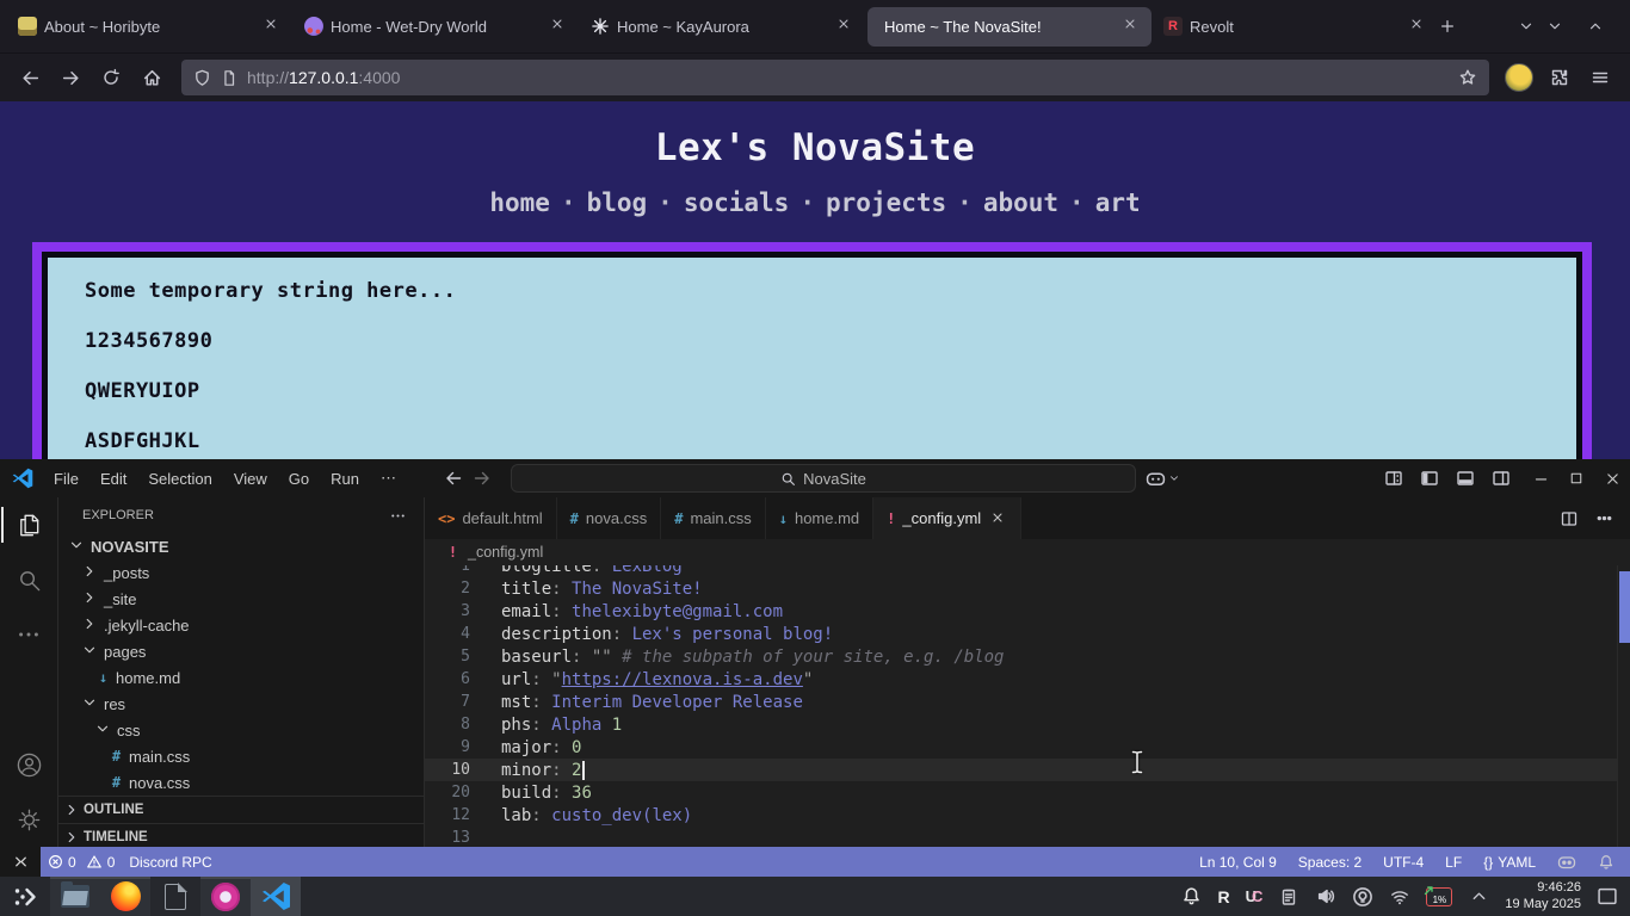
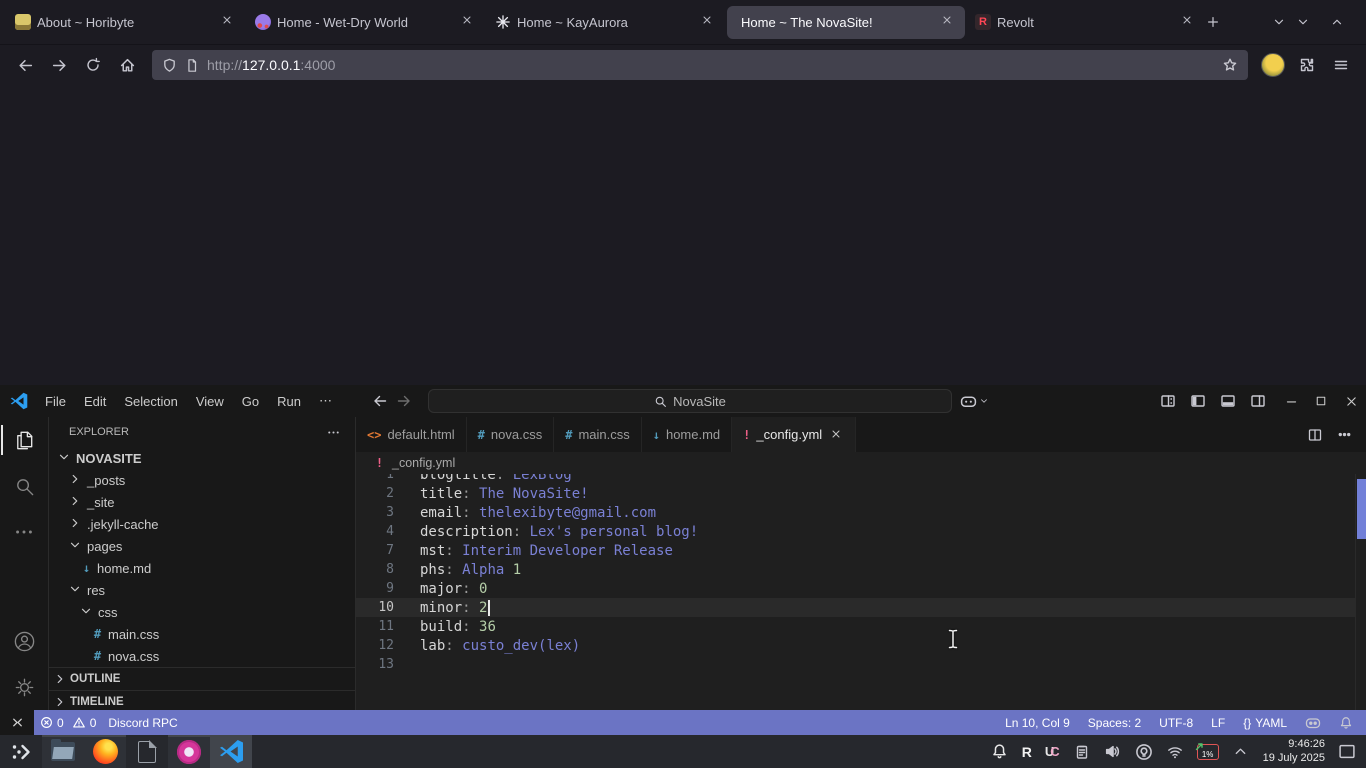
  About ~ Horibyte
  Home - Wet-Dry World
  Home ~ KayAurora
  Home ~ The NovaSite!
  R
  Revolt
  http://127.0.0.1:4000
- Lex's NovaSite
- home · blog · socials · projects · about · art
- Some temporary string here...
- 1234567890
- QWERYUIOP
- ASDFGHJKL
  File
  Edit
  Selection
  View
  Go
  Run
  ⋯
  NovaSite
  EXPLORER
  NOVASITE
  _posts
  _site
  .jekyll-cache
  pages
  ↓
  home.md
  res
  css
  #
  main.css
  #
  nova.css
  OUTLINE
  TIMELINE
  <>
  default.html
  #
  nova.css
  #
  main.css
  ↓
  home.md
  !
  _config.yml
  !
  _config.yml
  1
  blogtitle: LexBlog
  2
  title: The NovaSite!
  3
  email: thelexibyte@gmail.com
  4
  description: Lex's personal blog!
- 5
- baseurl: "" # the subpath of your site, e.g. /blog
- 6
- url: "https://lexnova.is-a.dev"
  7
  mst: Interim Developer Release
  8
  phs: Alpha 1
  9
  major: 0
  10
  minor: 2
- 20
+ 11
  build: 36
  12
  lab: custo_dev(lex)
  13
  0
  0
  Discord RPC
  Ln 10, Col 9
  Spaces: 2
- UTF-4
+ UTF-8
  LF
  {}
  YAML
  R
  UC
  1%
  9:46:26
- 19 May 2025
+ 19 July 2025
